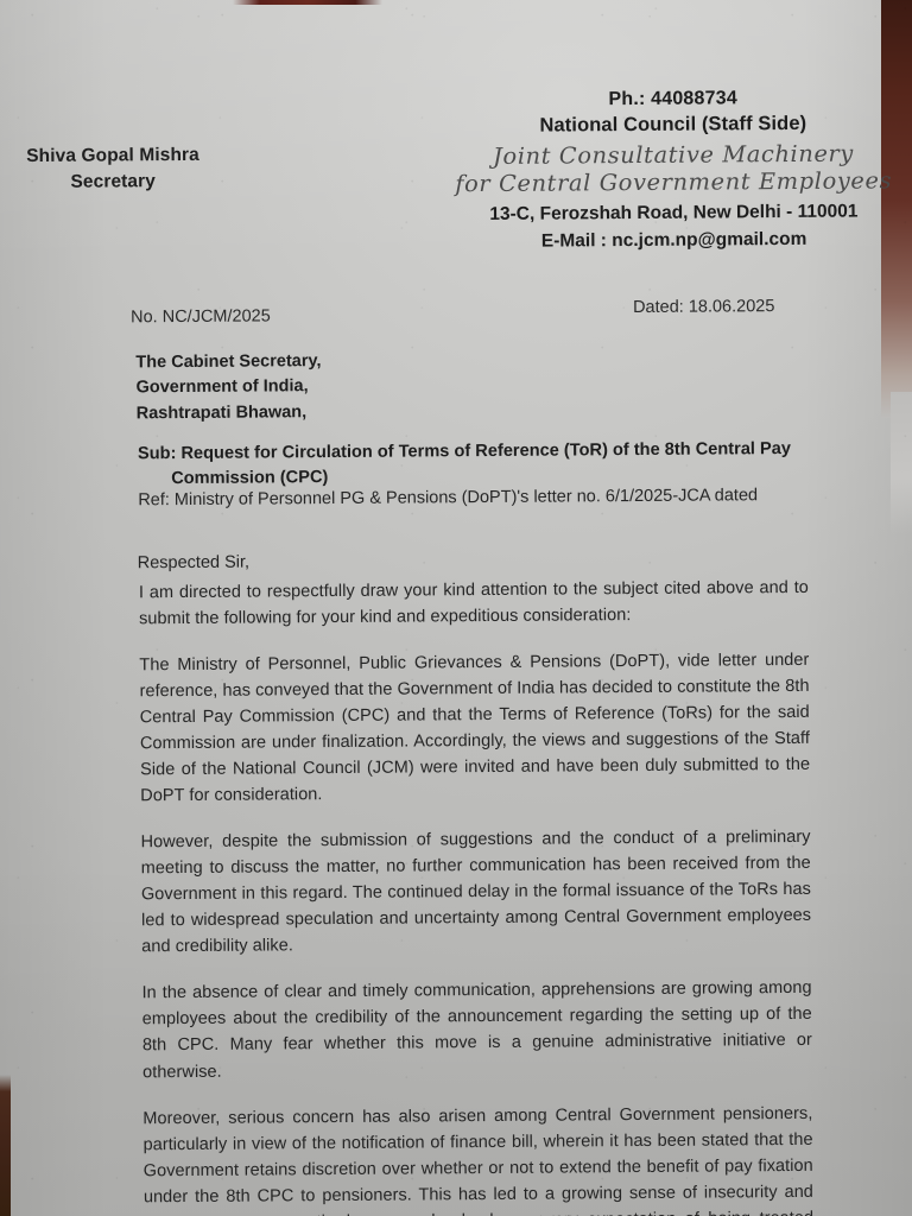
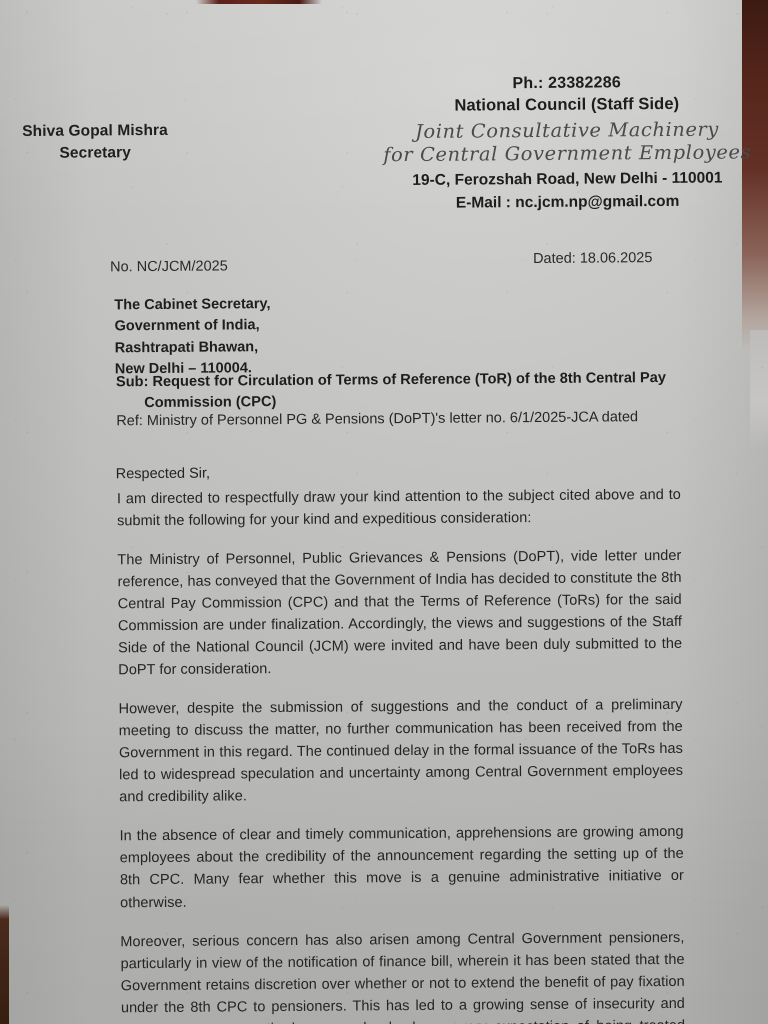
  Shiva Gopal Mishra
  Secretary
- Ph.: 44088734
+ Ph.: 23382286
  National Council (Staff Side)
  Joint Consultative Machinery
  for Central Government Employees
- 13-C, Ferozshah Road, New Delhi - 110001
+ 19-C, Ferozshah Road, New Delhi - 110001
  E-Mail : nc.jcm.np@gmail.com
  No. NC/JCM/2025
  Dated: 18.06.2025
  The Cabinet Secretary,
  Government of India,
  Rashtrapati Bhawan,
+ New Delhi – 110004.
  Sub: Request for Circulation of Terms of Reference (ToR) of the 8th Central Pay
  Commission (CPC)
  Ref: Ministry of Personnel PG & Pensions (DoPT)'s letter no. 6/1/2025-JCA dated
  Respected Sir,
  I am directed to respectfully draw your kind attention to the subject cited above and to submit the following for your kind and expeditious consideration:
  The Ministry of Personnel, Public Grievances & Pensions (DoPT), vide letter under reference, has conveyed that the Government of India has decided to constitute the 8th Central Pay Commission (CPC) and that the Terms of Reference (ToRs) for the said Commission are under finalization. Accordingly, the views and suggestions of the Staff Side of the National Council (JCM) were invited and have been duly submitted to the DoPT for consideration.
  However, despite the submission of suggestions and the conduct of a preliminary meeting to discuss the matter, no further communication has been received from the Government in this regard. The continued delay in the formal issuance of the ToRs has led to widespread speculation and uncertainty among Central Government employees and credibility alike.
  In the absence of clear and timely communication, apprehensions are growing among employees about the credibility of the announcement regarding the setting up of the 8th CPC. Many fear whether this move is a genuine administrative initiative or otherwise.
  Moreover, serious concern has also arisen among Central Government pensioners, particularly in view of the notification of finance bill, wherein it has been stated that the Government retains discretion over whether or not to extend the benefit of pay fixation under the 8th CPC to pensioners. This has led to a growing sense of insecurity and
